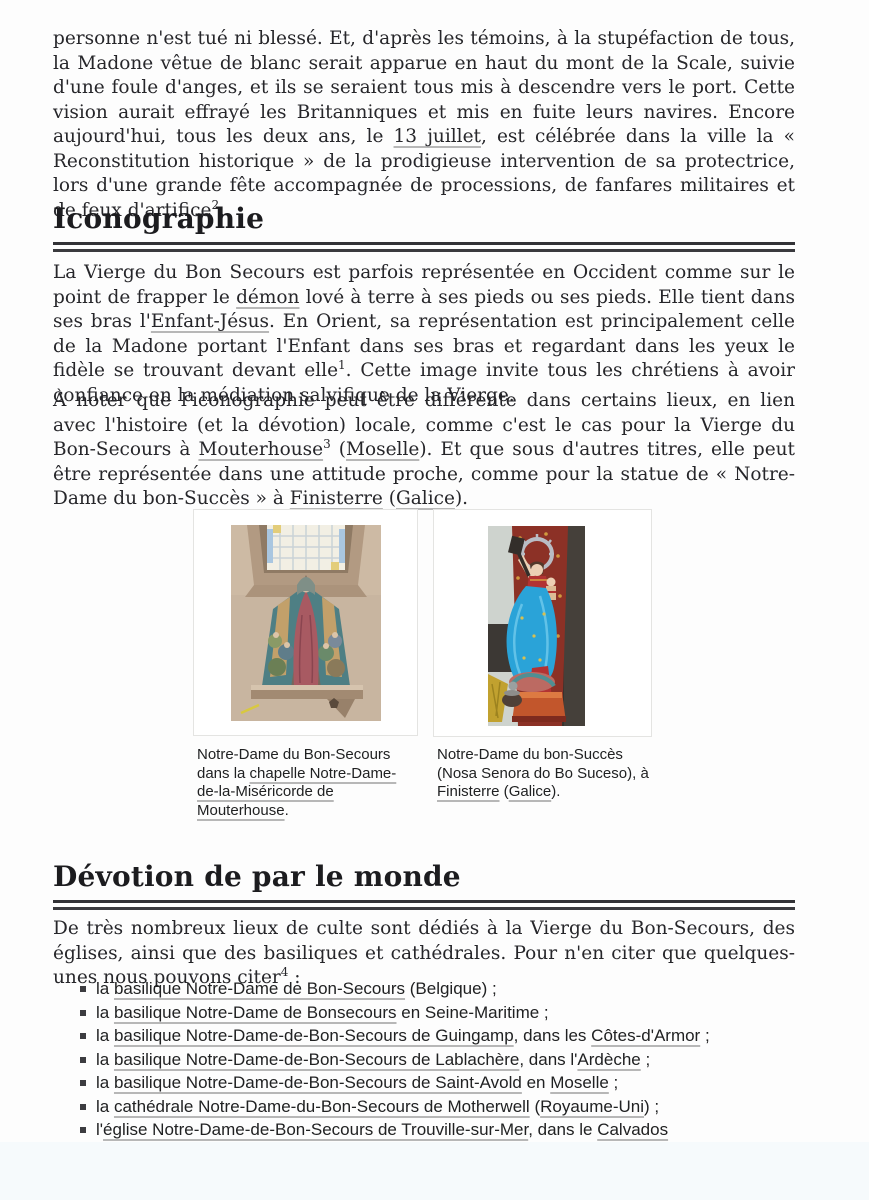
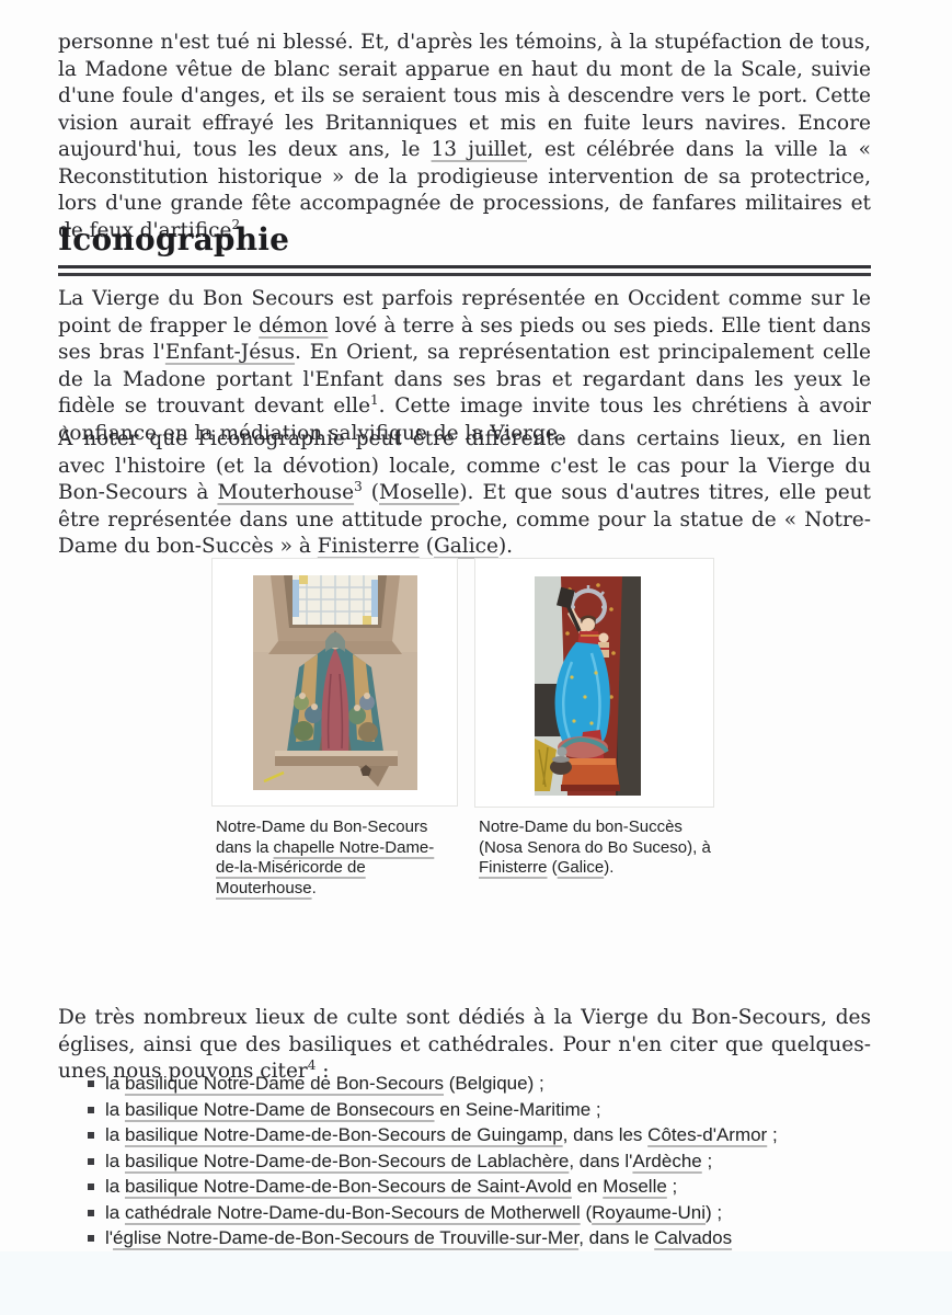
  personne n'est tué ni blessé. Et, d'après les témoins, à la stupéfaction de tous, la Madone vêtue de blanc serait apparue en haut du mont de la Scale, suivie d'une foule d'anges, et ils se seraient tous mis à descendre vers le port. Cette vision aurait effrayé les Britanniques et mis en fuite leurs navires. Encore aujourd'hui, tous les deux ans, le 13 juillet, est célébrée dans la ville la « Reconstitution historique » de la prodigieuse intervention de sa protectrice, lors d'une grande fête accompagnée de processions, de fanfares militaires et de feux d'artifice2.
  Iconographie
  La Vierge du Bon Secours est parfois représentée en Occident comme sur le point de frapper le démon lové à terre à ses pieds ou ses pieds. Elle tient dans ses bras l'Enfant-Jésus. En Orient, sa représentation est principalement celle de la Madone portant l'Enfant dans ses bras et regardant dans les yeux le fidèle se trouvant devant elle1. Cette image invite tous les chrétiens à avoir confiance en la médiation salvifique de la Vierge.
  À noter que l'iconographie peut être différente dans certains lieux, en lien avec l'histoire (et la dévotion) locale, comme c'est le cas pour la Vierge du Bon-Secours à Mouterhouse3 (Moselle). Et que sous d'autres titres, elle peut être représentée dans une attitude proche, comme pour la statue de « Notre-Dame du bon-Succès » à Finisterre (Galice).
  Notre-Dame du Bon-Secours dans la chapelle Notre-Dame-de-la-Miséricorde de Mouterhouse.
  Notre-Dame du bon-Succès (Nosa Senora do Bo Suceso), à Finisterre (Galice).
- Dévotion de par le monde
  De très nombreux lieux de culte sont dédiés à la Vierge du Bon-Secours, des églises, ainsi que des basiliques et cathédrales. Pour n'en citer que quelques-unes 4
  la basilique Notre-Dame de Bon-Secours (Belgique) ;
  la basilique Notre-Dame de Bonsecours en Seine-Maritime ;
  la basilique Notre-Dame-de-Bon-Secours de Guingamp, dans les Côtes-d'Armor ;
  la basilique Notre-Dame-de-Bon-Secours de Lablachère, dans l'Ardèche ;
  la basilique Notre-Dame-de-Bon-Secours de Saint-Avold en Moselle ;
  la cathédrale Notre-Dame-du-Bon-Secours de Motherwell (Royaume-Uni) ;
  l'église Notre-Dame-de-Bon-Secours de Trouville-sur-Mer, dans le Calvados
